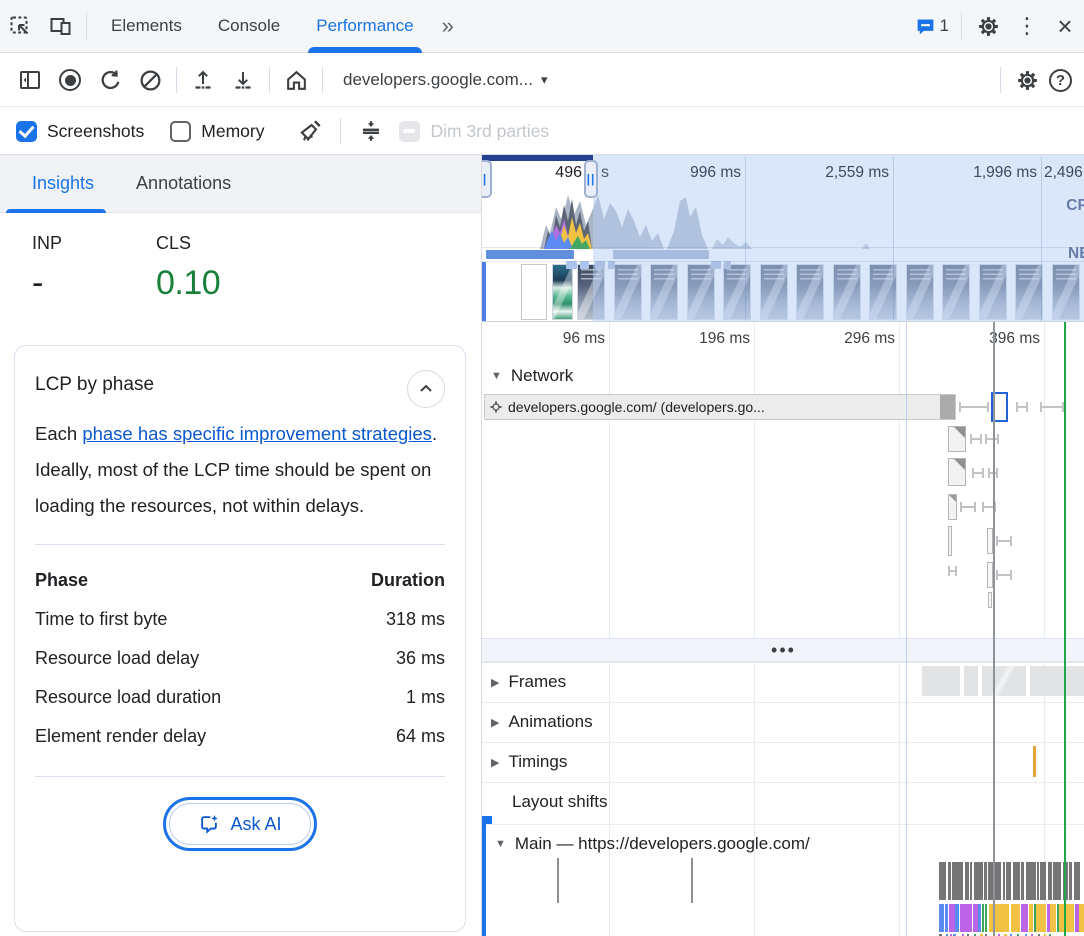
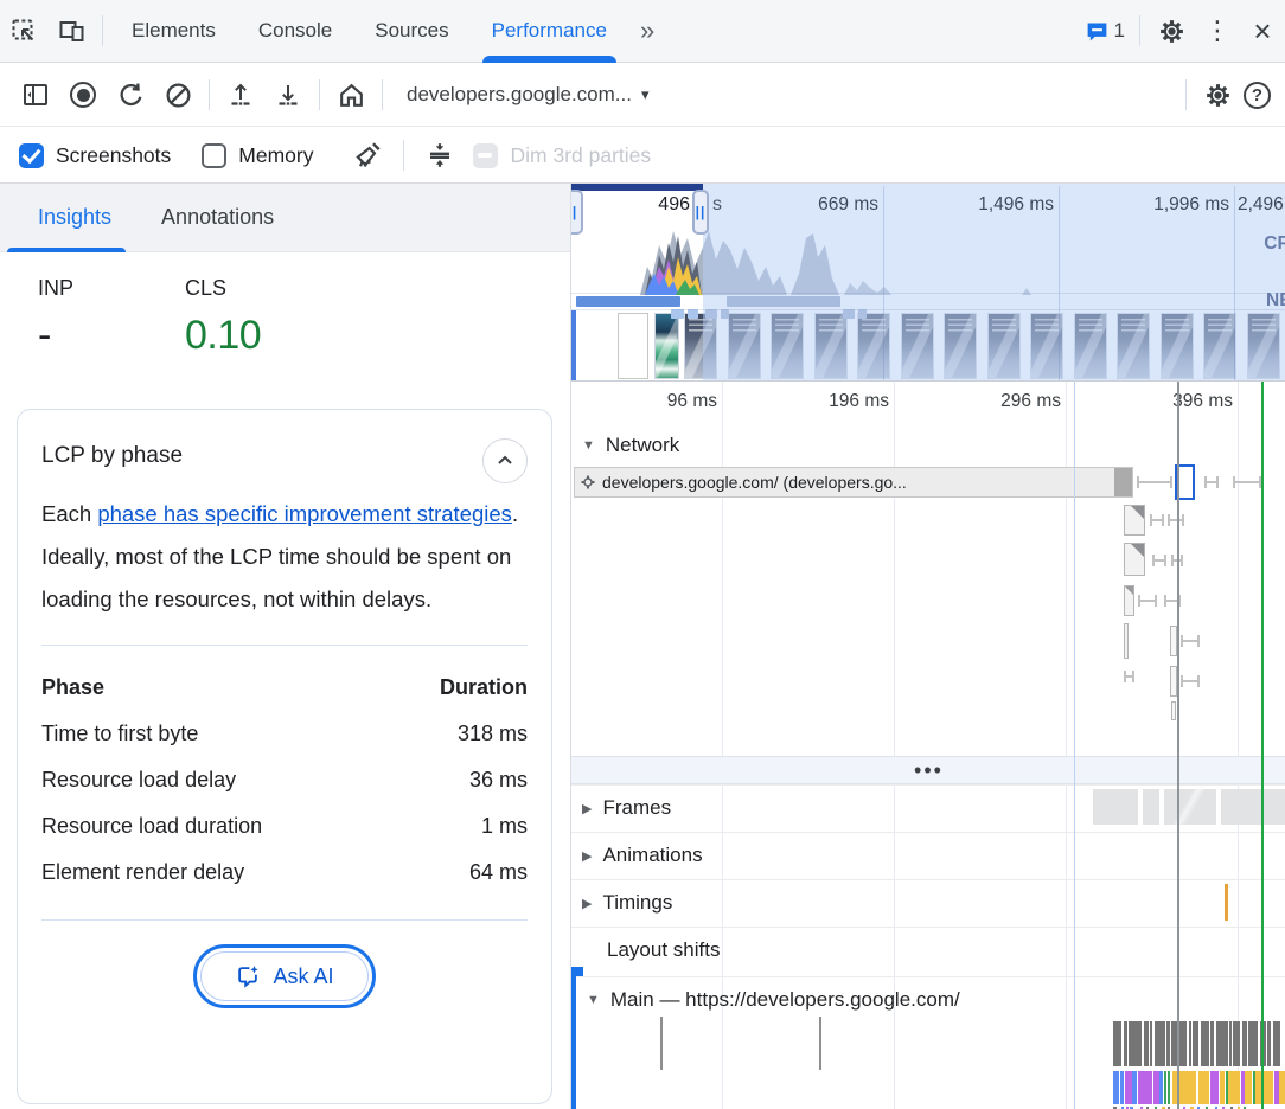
  Elements
  Console
+ Sources
  Performance
  »
  1
  ⋮
  ×
  developers.google.com...
  ▾
  ?
  Screenshots
  Memory
  Dim 3rd parties
  Insights
  Annotations
  INP
  -
  CLS
  0.10
  LCP by phase
  Each phase has specific improvement strategies. Ideally, most of the LCP time should be spent on loading the resources, not within delays.
  Phase
  Duration
  Time to first byte
  318 ms
  Resource load delay
  36 ms
  Resource load duration
  1 ms
  Element render delay
  64 ms
  Ask AI
  496
  s
- 996 ms
+ 669 ms
- 2,559 ms
+ 1,496 ms
  1,996 ms
  2,496
  |
  ||
  96 ms
  196 ms
  296 ms
  96 ms
  ▼
  Network
  developers.google.com/ (developers.go...
  •••
  ▶
  Frames
  ▶
  Animations
  ▶
  Timings
  Layout shifts
  ▼
  Main — https://developers.google.com/
